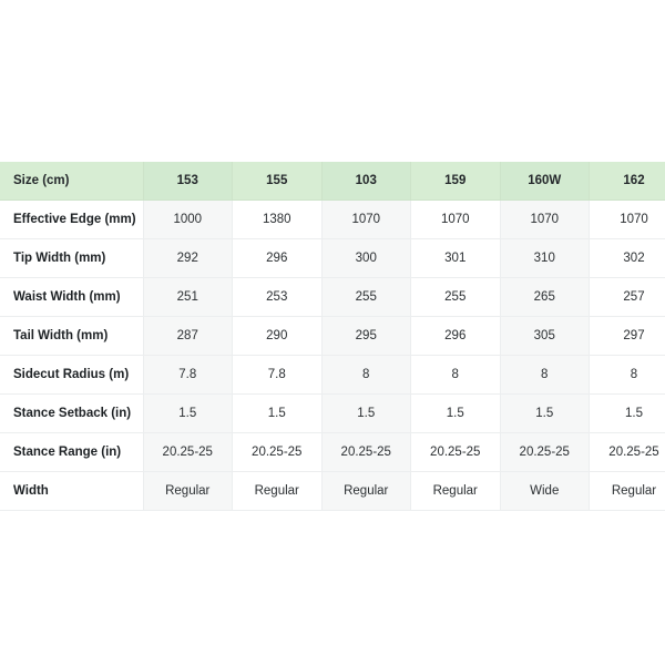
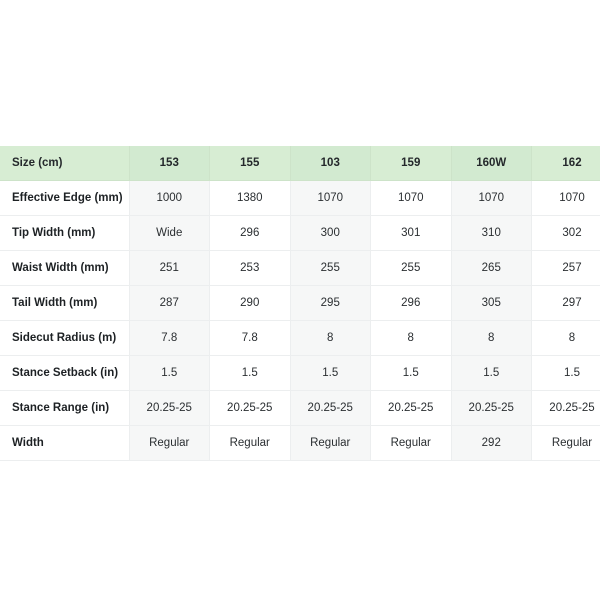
  Size (cm)	153	155	103	159	160W	162
  Effective Edge (mm)	1000	1380	1070	1070	1070	1070
- Tip Width (mm)	292	296	300	301	310	302
+ Tip Width (mm)	Wide	296	300	301	310	302
  Waist Width (mm)	251	253	255	255	265	257
  Tail Width (mm)	287	290	295	296	305	297
  Sidecut Radius (m)	7.8	7.8	8	8	8	8
  Stance Setback (in)	1.5	1.5	1.5	1.5	1.5	1.5
  Stance Range (in)	20.25-25	20.25-25	20.25-25	20.25-25	20.25-25	20.25-25
- Width	Regular	Regular	Regular	Regular	Wide	Regular
+ Width	Regular	Regular	Regular	Regular	292	Regular
